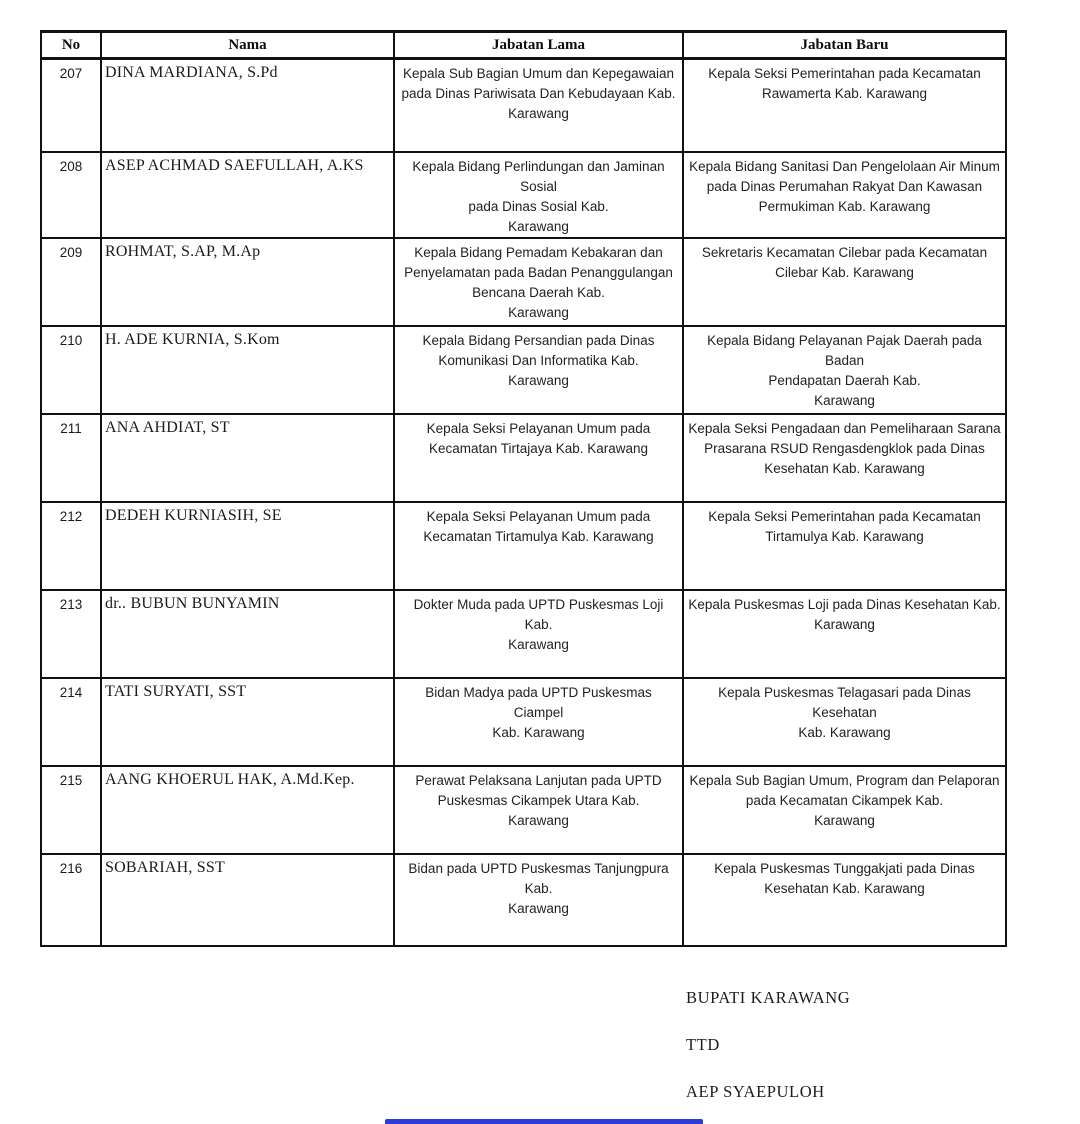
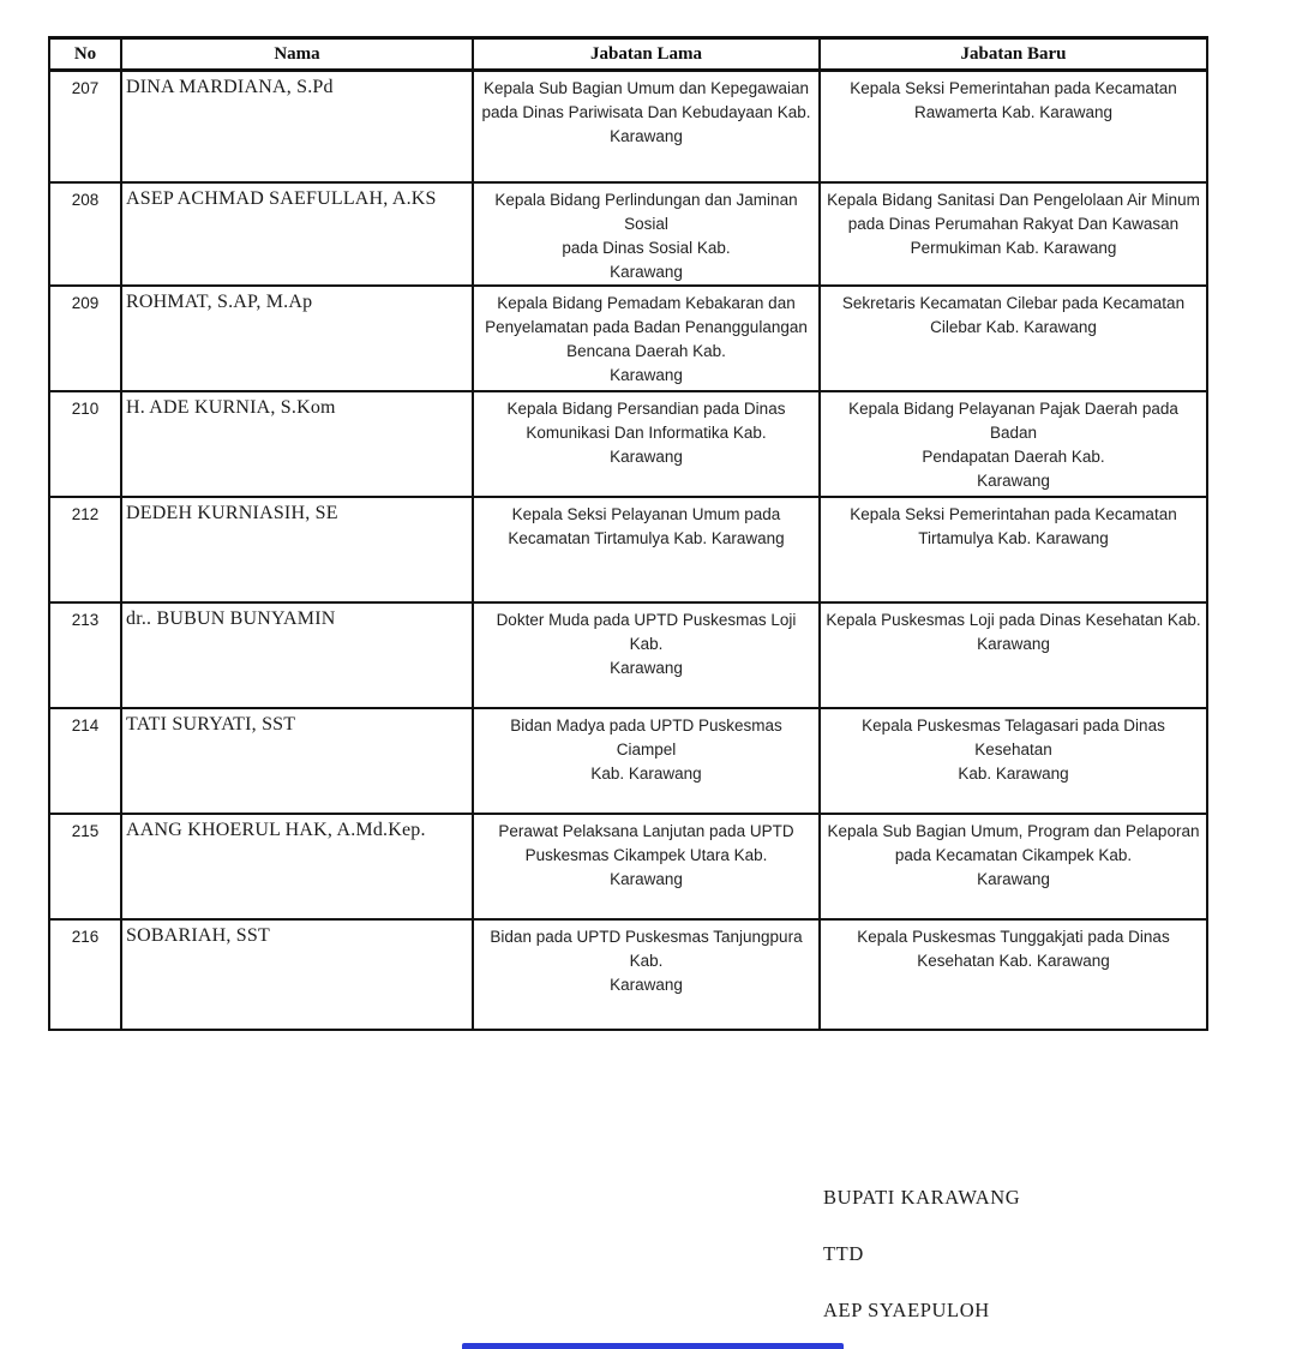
  No	Nama	Jabatan Lama	Jabatan Baru
  207	DINA MARDIANA, S.Pd	Kepala Sub Bagian Umum dan Kepegawaian pada Dinas Pariwisata Dan Kebudayaan Kab. Karawang	Kepala Seksi Pemerintahan pada Kecamatan Rawamerta Kab. Karawang
  208	ASEP ACHMAD SAEFULLAH, A.KS	Kepala Bidang Perlindungan dan Jaminan Sosial pada Dinas Sosial Kab. Karawang	Kepala Bidang Sanitasi Dan Pengelolaan Air Minum pada Dinas Perumahan Rakyat Dan Kawasan Permukiman Kab. Karawang
  209	ROHMAT, S.AP, M.Ap	Kepala Bidang Pemadam Kebakaran dan Penyelamatan pada Badan Penanggulangan Bencana Daerah Kab. Karawang	Sekretaris Kecamatan Cilebar pada Kecamatan Cilebar Kab. Karawang
  210	H. ADE KURNIA, S.Kom	Kepala Bidang Persandian pada Dinas Komunikasi Dan Informatika Kab. Karawang	Kepala Bidang Pelayanan Pajak Daerah pada Badan Pendapatan Daerah Kab. Karawang
- 211	ANA AHDIAT, ST	Kepala Seksi Pelayanan Umum pada Kecamatan Tirtajaya Kab. Karawang	Kepala Seksi Pengadaan dan Pemeliharaan Sarana Prasarana RSUD Rengasdengklok pada Dinas Kesehatan Kab. Karawang
  212	DEDEH KURNIASIH, SE	Kepala Seksi Pelayanan Umum pada Kecamatan Tirtamulya Kab. Karawang	Kepala Seksi Pemerintahan pada Kecamatan Tirtamulya Kab. Karawang
  213	dr.. BUBUN BUNYAMIN	Dokter Muda pada UPTD Puskesmas Loji Kab. Karawang	Kepala Puskesmas Loji pada Dinas Kesehatan Kab. Karawang
  214	TATI SURYATI, SST	Bidan Madya pada UPTD Puskesmas Ciampel Kab. Karawang	Kepala Puskesmas Telagasari pada Dinas Kesehatan Kab. Karawang
  215	AANG KHOERUL HAK, A.Md.Kep.	Perawat Pelaksana Lanjutan pada UPTD Puskesmas Cikampek Utara Kab. Karawang	Kepala Sub Bagian Umum, Program dan Pelaporan pada Kecamatan Cikampek Kab. Karawang
  216	SOBARIAH, SST	Bidan pada UPTD Puskesmas Tanjungpura Kab. Karawang	Kepala Puskesmas Tunggakjati pada Dinas Kesehatan Kab. Karawang
  BUPATI KARAWANG
  TTD
  AEP SYAEPULOH
